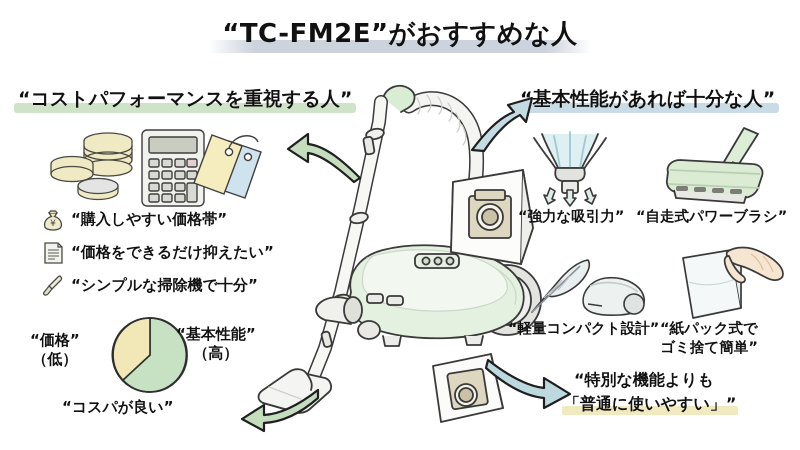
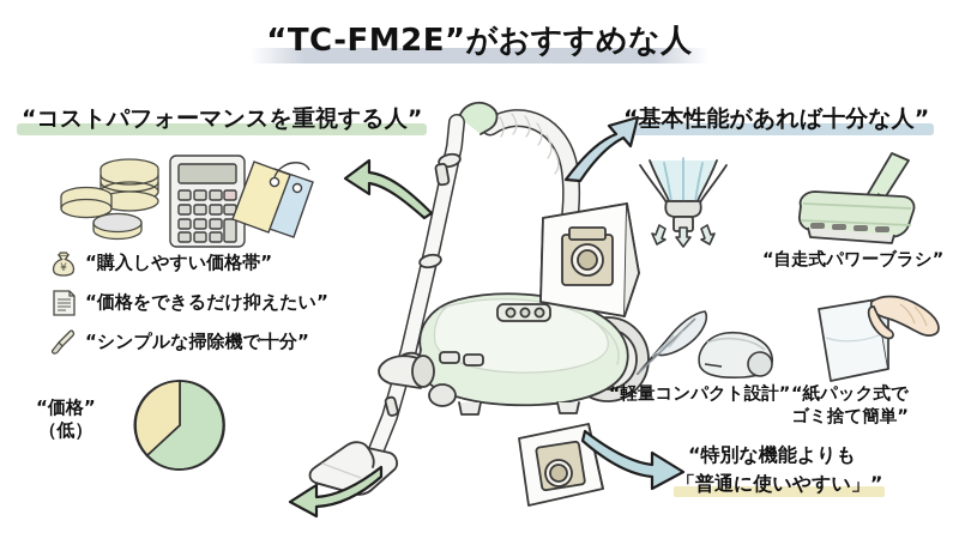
  “TC-FM2E”がおすすめな人
  “コストパフォーマンスを重視する人”
  基本性能があれば十分な人”
  ¥
  “購入しやすい価格帯”
  “価格をできるだけ抑えたい”
  “シンプルな掃除機で十分”
  “価格”
  （低）
- “基本性能”
- （高）
- “コスパが良い”
- “強力な吸引力”
  “自走式パワーブラシ”
  “軽量コンパクト設計”
  “紙パック式で
  ゴミ捨て簡単”
  “特別な機能よりも
  「普通に使いやすい」”
